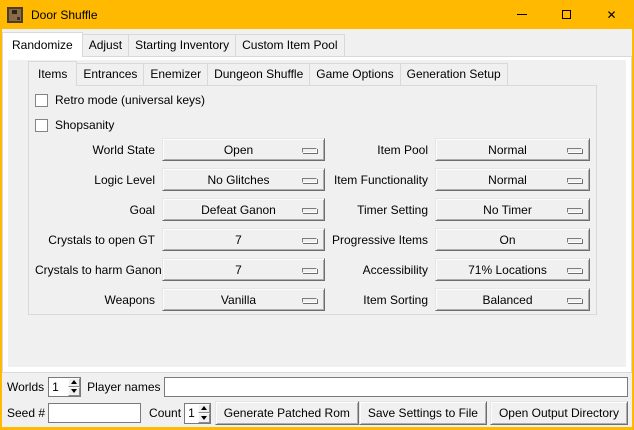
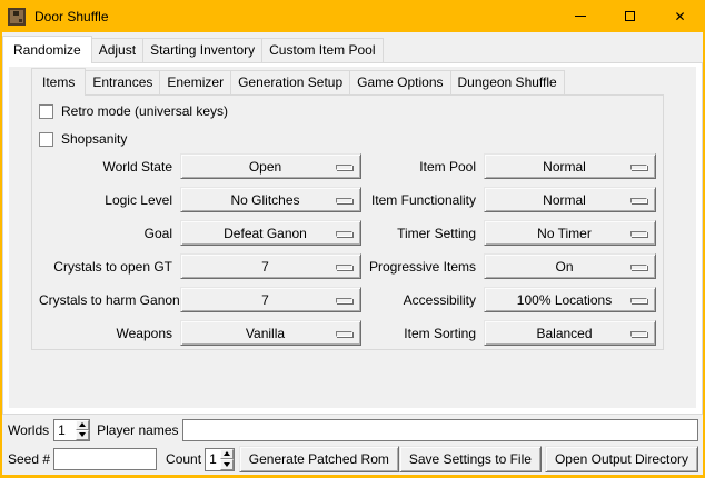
  Door Shuffle
  ✕
  Randomize
  Adjust
  Starting Inventory
  Custom Item Pool
  Items
  Entrances
  Enemizer
- Dungeon Shuffle
+ Generation Setup
  Game Options
- Generation Setup
+ Dungeon Shuffle
  Retro mode (universal keys)
  Shopsanity
  World State
  Open
  Item Pool
  Normal
  Logic Level
  No Glitches
  Item Functionality
  Normal
  Goal
  Defeat Ganon
  Timer Setting
  No Timer
  Crystals to open GT
  7
  Progressive Items
  On
  Crystals to harm Ganon
  7
  Accessibility
- 71% Locations
+ 100% Locations
  Weapons
  Vanilla
  Item Sorting
  Balanced
  Worlds
  1
  Player names
  Seed #
  Count
  1
  Generate Patched Rom
  Save Settings to File
  Open Output Directory
